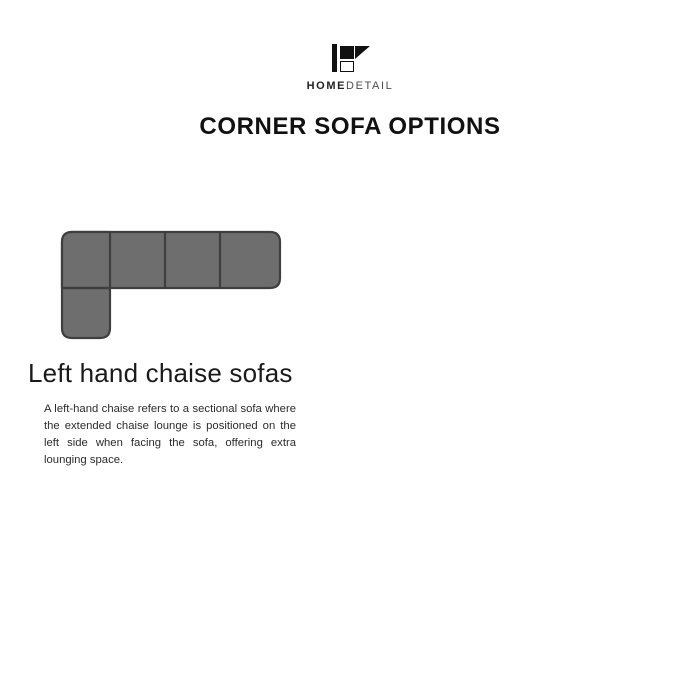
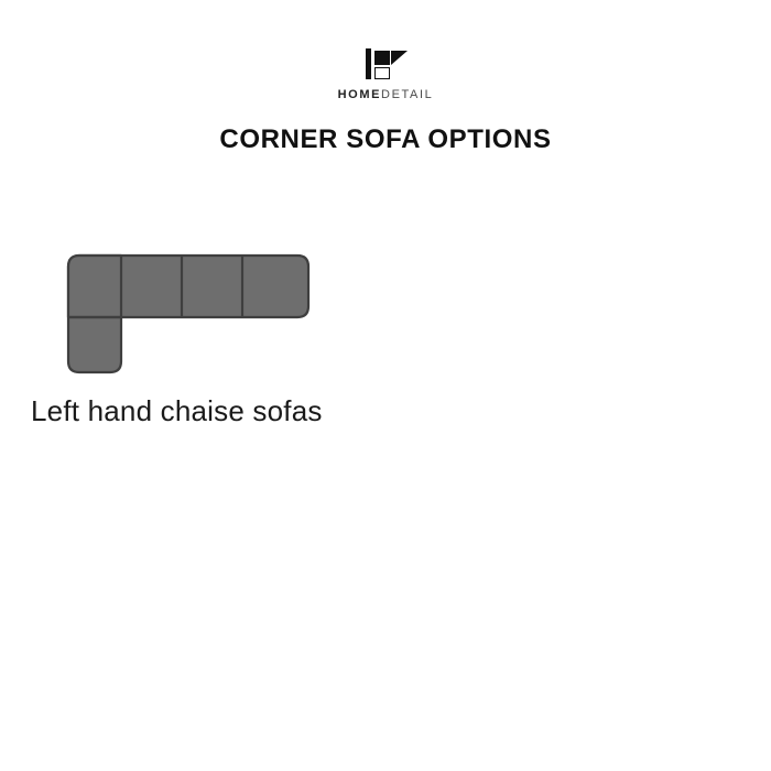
  HOMEDETAIL
  CORNER SOFA OPTIONS
  Left hand chaise sofas
- A left-hand chaise refers to a sectional sofa where the extended chaise lounge is positioned on the left side when facing the sofa, offering extra lounging space.
